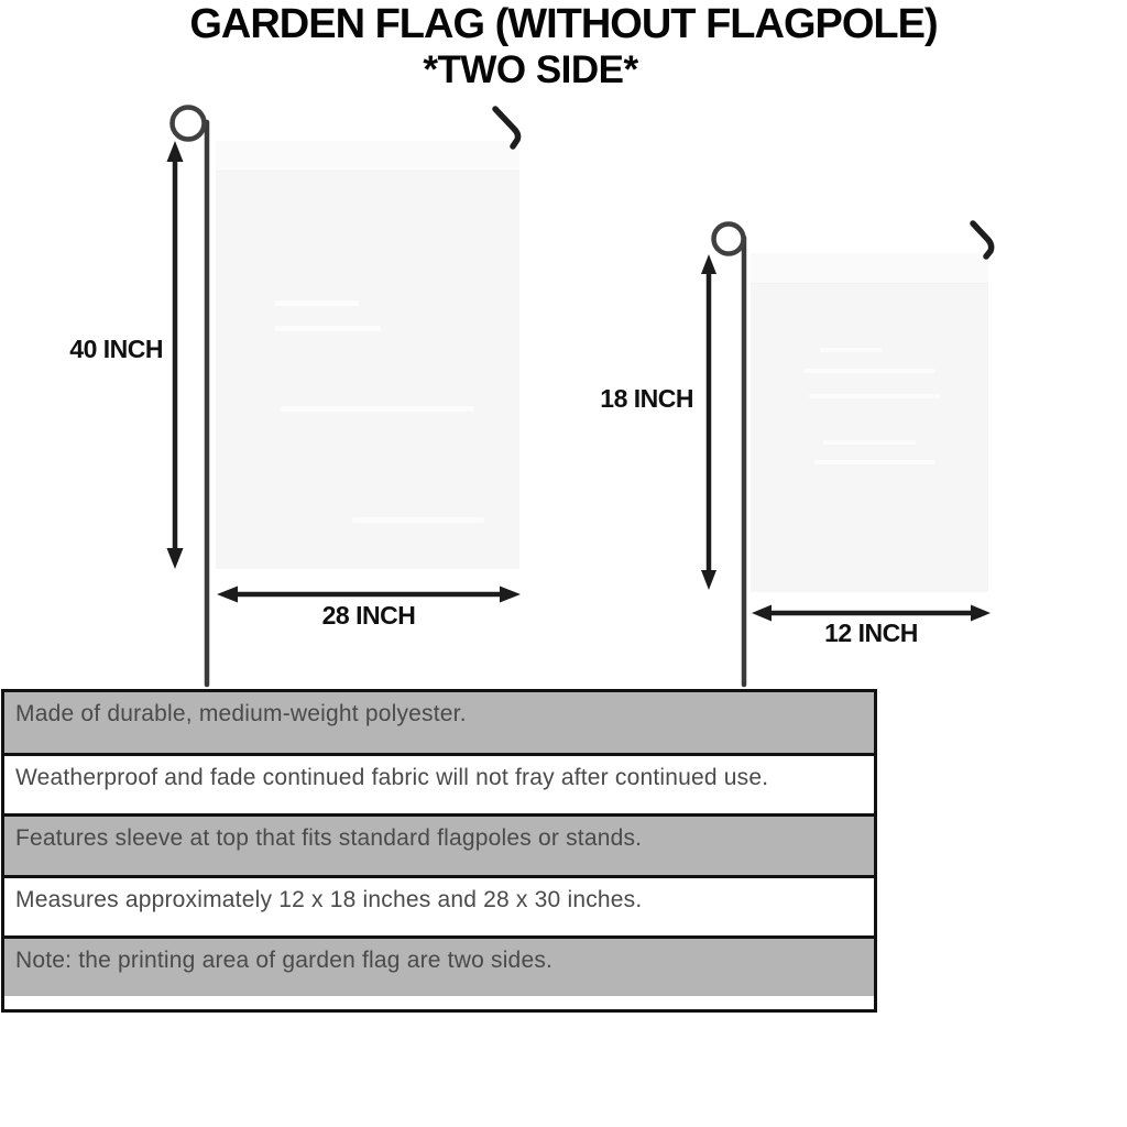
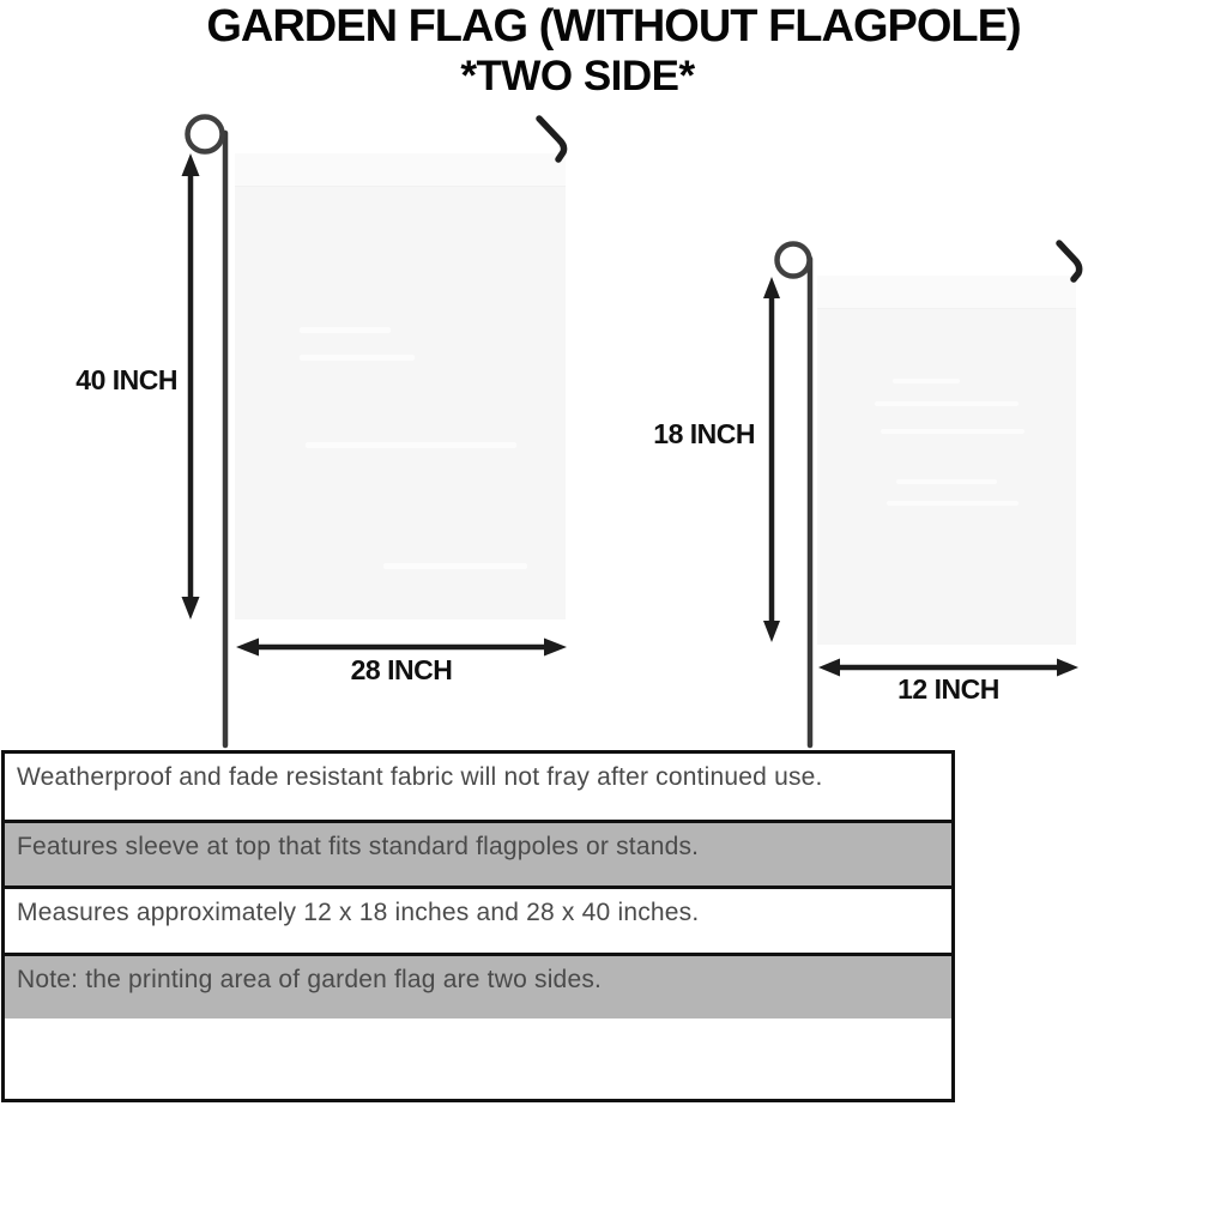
  GARDEN FLAG (WITHOUT FLAGPOLE)
  *TWO SIDE*
  40 INCH
  28 INCH
  18 INCH
  12 INCH
- Made of durable, medium-weight polyester.
- Weatherproof and fade continued fabric will not fray after continued use.
+ Weatherproof and fade resistant fabric will not fray after continued use.
  Features sleeve at top that fits standard flagpoles or stands.
- Measures approximately 12 x 18 inches and 28 x 30 inches.
+ Measures approximately 12 x 18 inches and 28 x 40 inches.
  Note: the printing area of garden flag are two sides.
